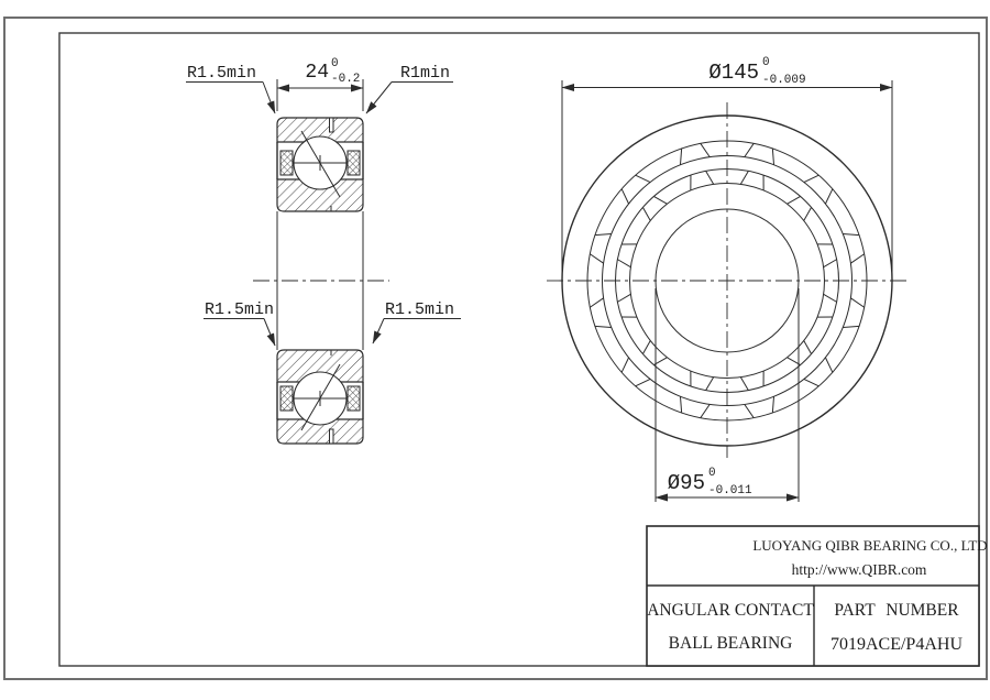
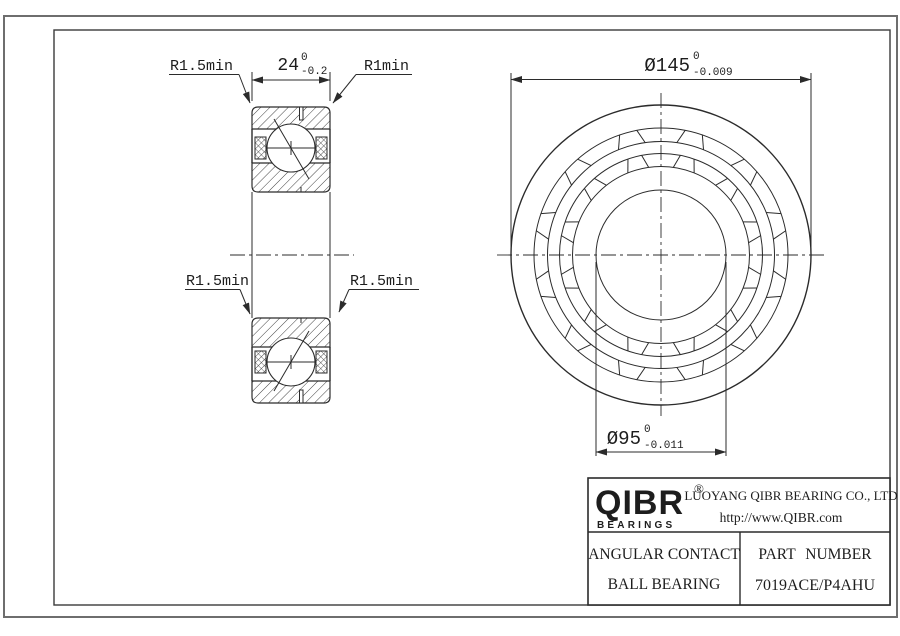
  24
  0
  -0.2
  R1.5min
  R1min
  R1.5min
  R1.5min
  Ø145
  0
  -0.009
  Ø95
  0
  -0.011
+ QIBR
+ ®
+ BEARINGS
  LUOYANG QIBR BEARING CO., LTD
  http://www.QIBR.com
  ANGULAR CONTACT
  BALL BEARING
  PART NUMBER
  7019ACE/P4AHU
